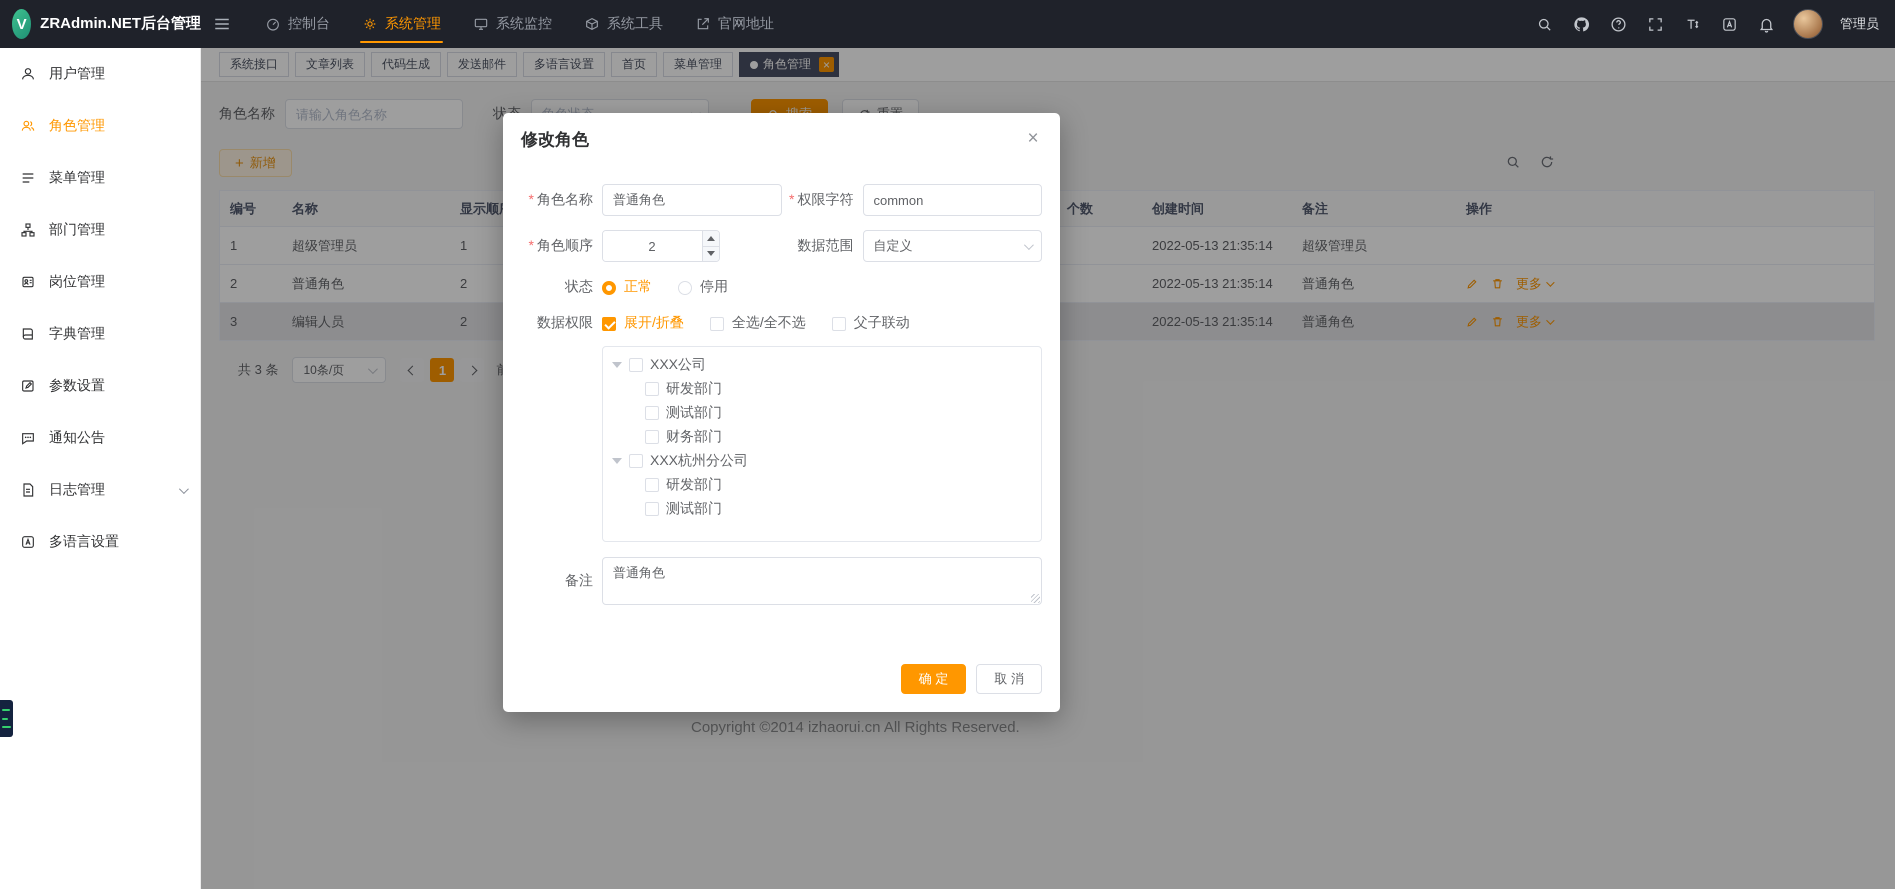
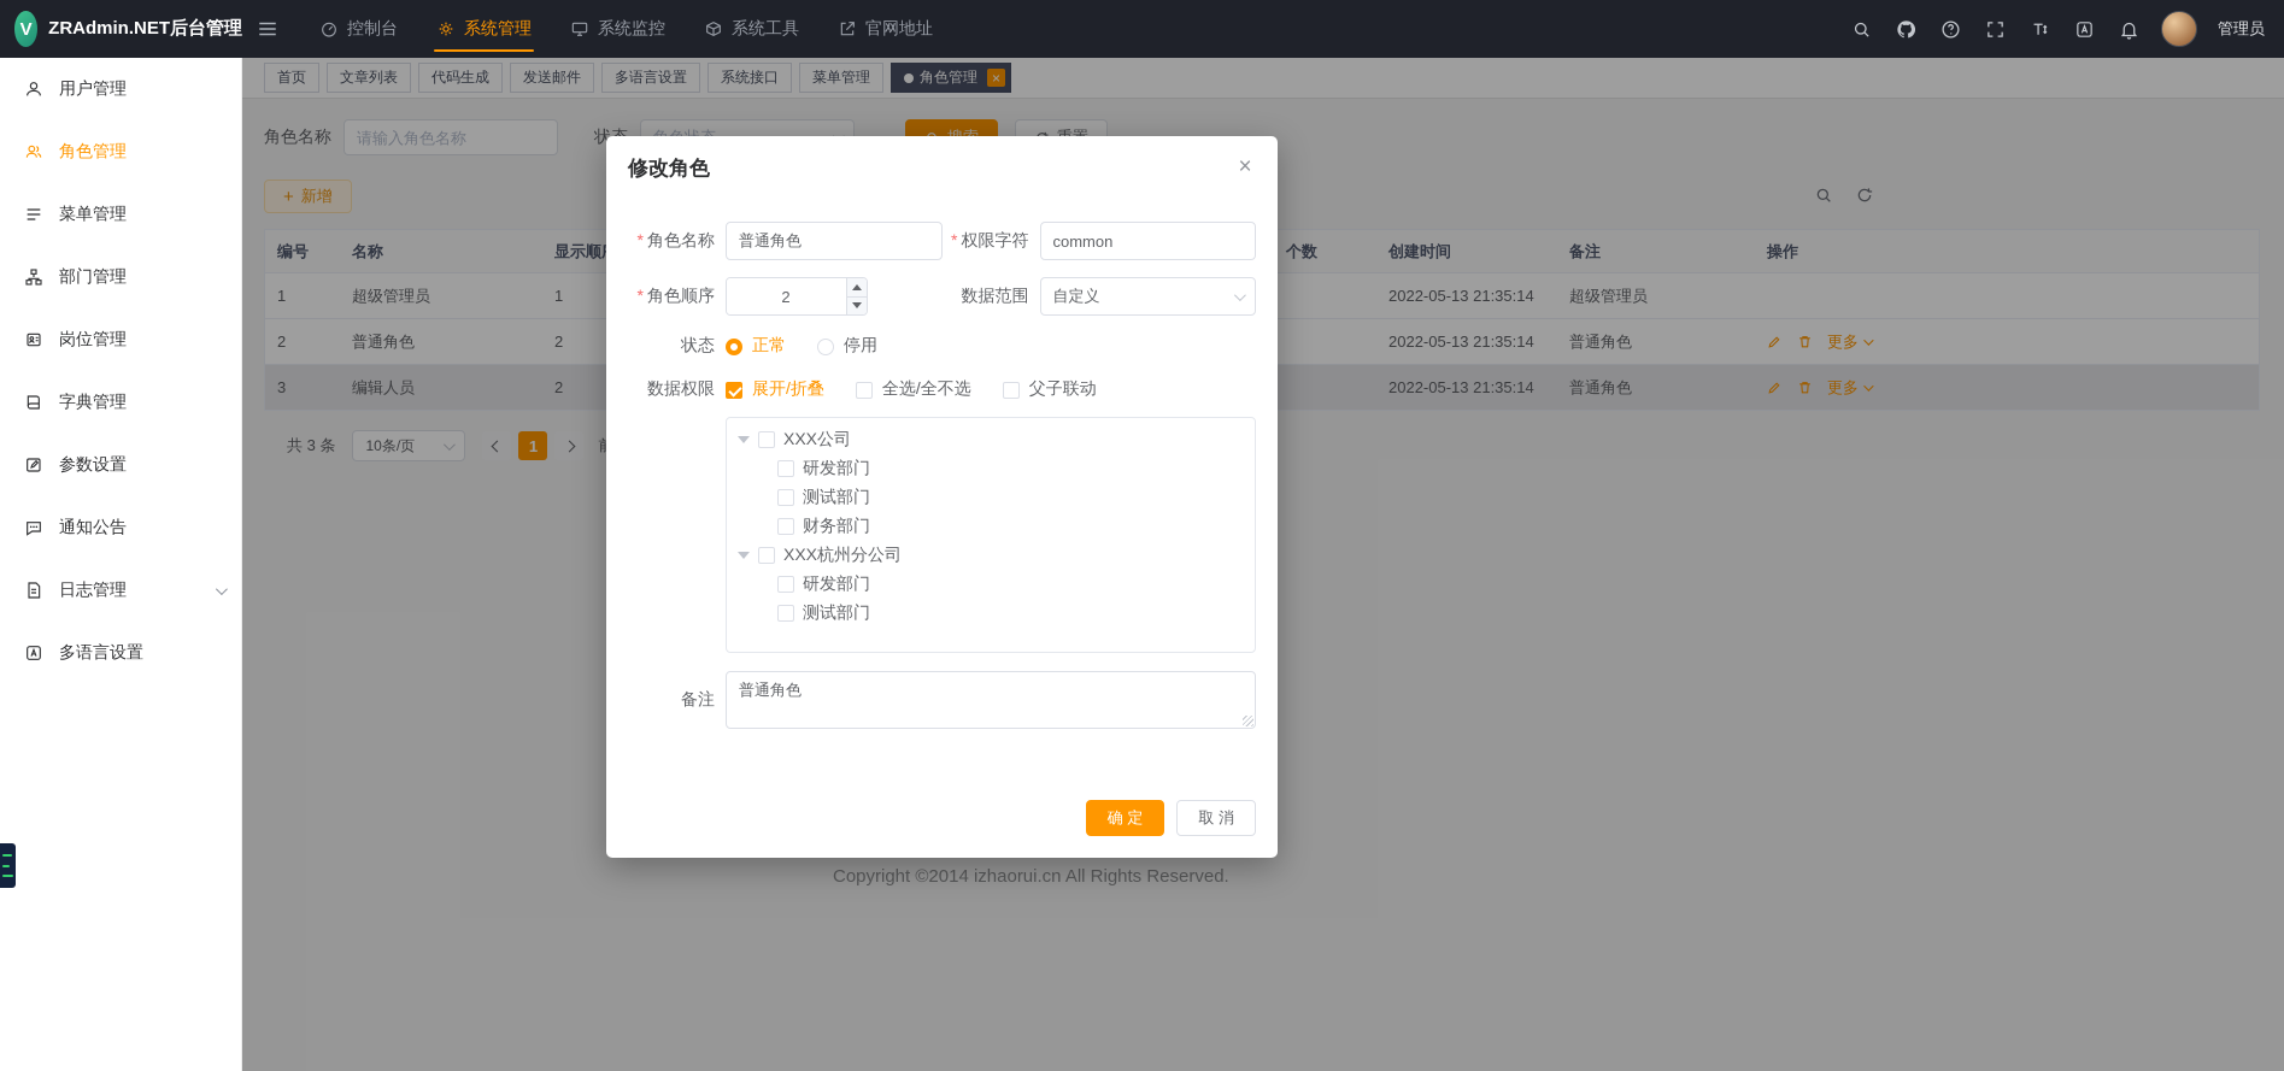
  V
  ZRAdmin.NET后台管理
  控制台
  系统管理
  系统监控
  系统工具
  官网地址
  管理员
  用户管理
  角色管理
  菜单管理
  部门管理
  岗位管理
  字典管理
  参数设置
  通知公告
  日志管理
  多语言设置
- 系统接口
+ 首页
  文章列表
  代码生成
  发送邮件
  多语言设置
- 首页
+ 系统接口
  菜单管理
  角色管理
  ×
  角色名称
  请输入角色名称
  +
  新增
  编号
  名称
  显示顺
  个数
  创建时间
  备注
  操作
  1
  超级管理员
  1
  2022-05-13 21:35:14
  超级管理员
  2
  普通角色
  2
  2022-05-13 21:35:14
  普通角色
  更多
  3
  编辑人员
  2
  2022-05-13 21:35:14
  普通角色
  更多
  共 3 条
  10条/页
  1
  Copyright ©2014 izhaorui.cn All Rights Reserved.
  修改角色
  ×
  * 角色名称
  普通角色
  * 权限字符
  common
  * 角色顺序
  2
  数据范围
  自定义
  状态
  正常
  停用
  数据权限
  展开/折叠
  全选/全不选
  父子联动
  XXX公司
  研发部门
  测试部门
  财务部门
  XXX杭州分公司
  研发部门
  测试部门
  备注
  普通角色
  确 定
  取 消
